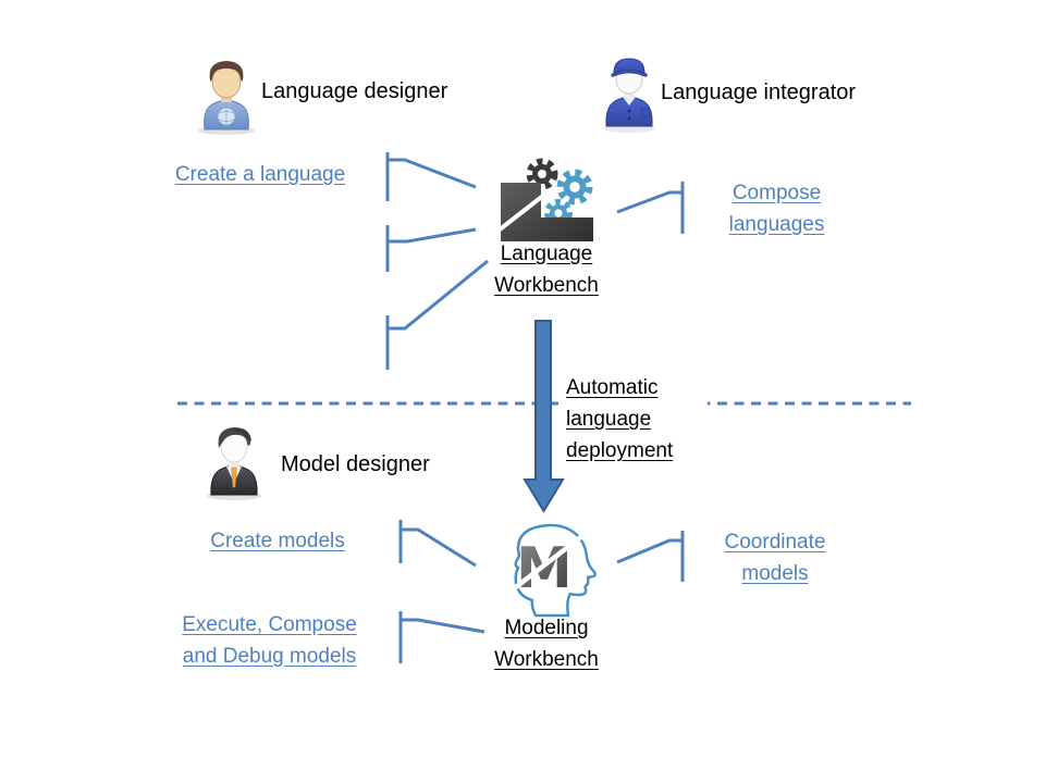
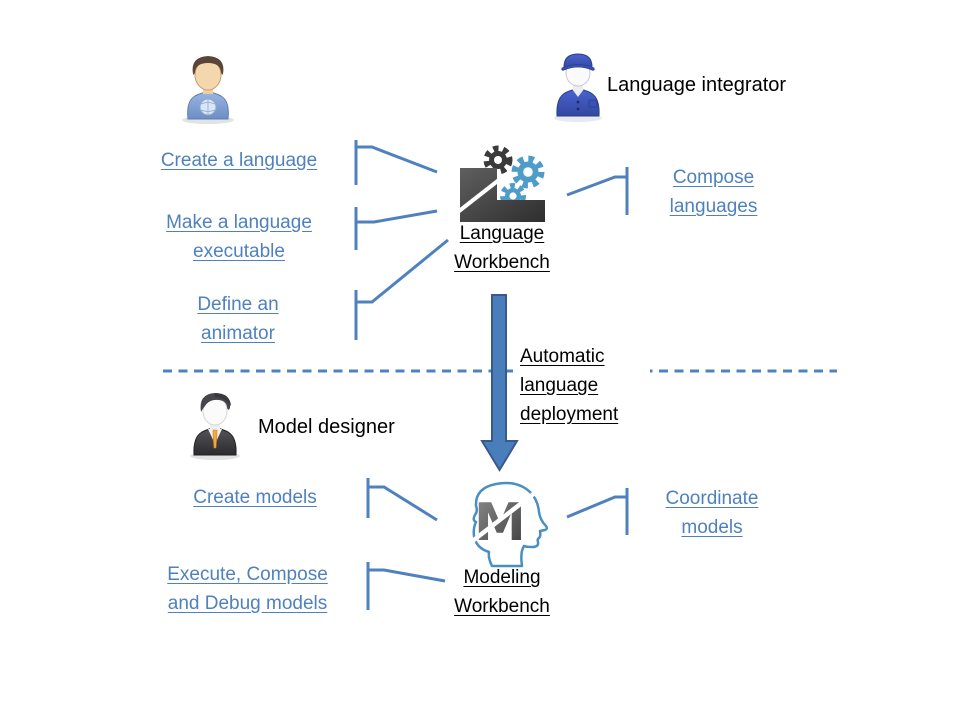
- Language designer
  Language integrator
  Language Workbench
  Create a language
+ Make a language executable
+ Define an animator
  Compose languages
  Automatic language deployment
  Model designer
  M
  Modeling Workbench
  Create models
  Execute, Compose and Debug models
  Coordinate models
